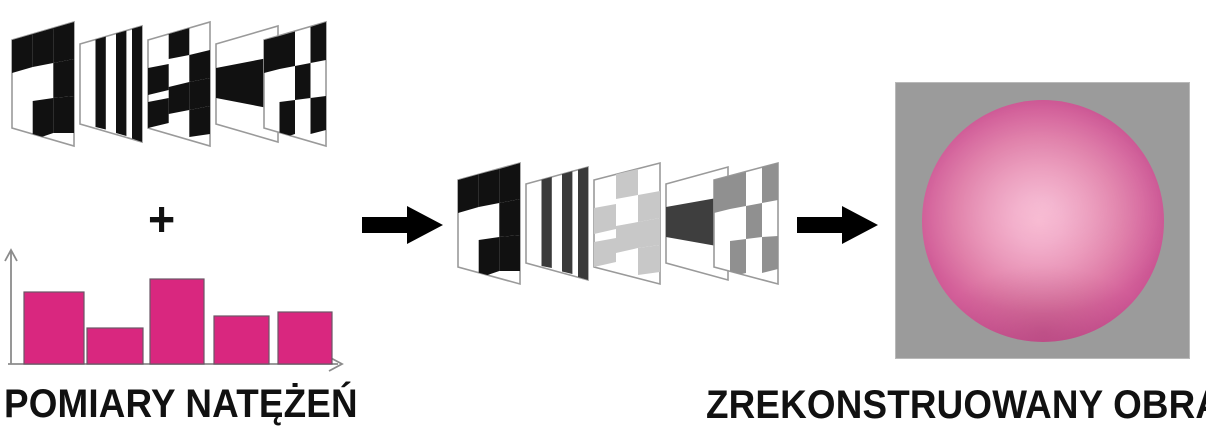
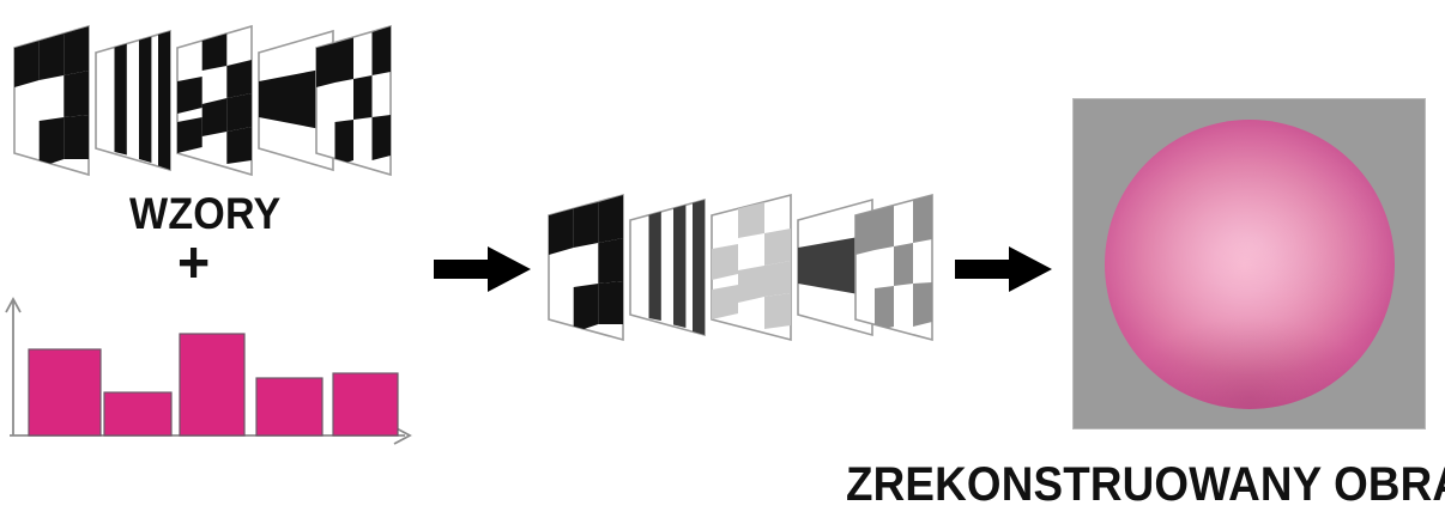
+ WZORY
  +
- POMIARY NATĘŻEŃ
  ZREKONSTRUOWANY OBR
